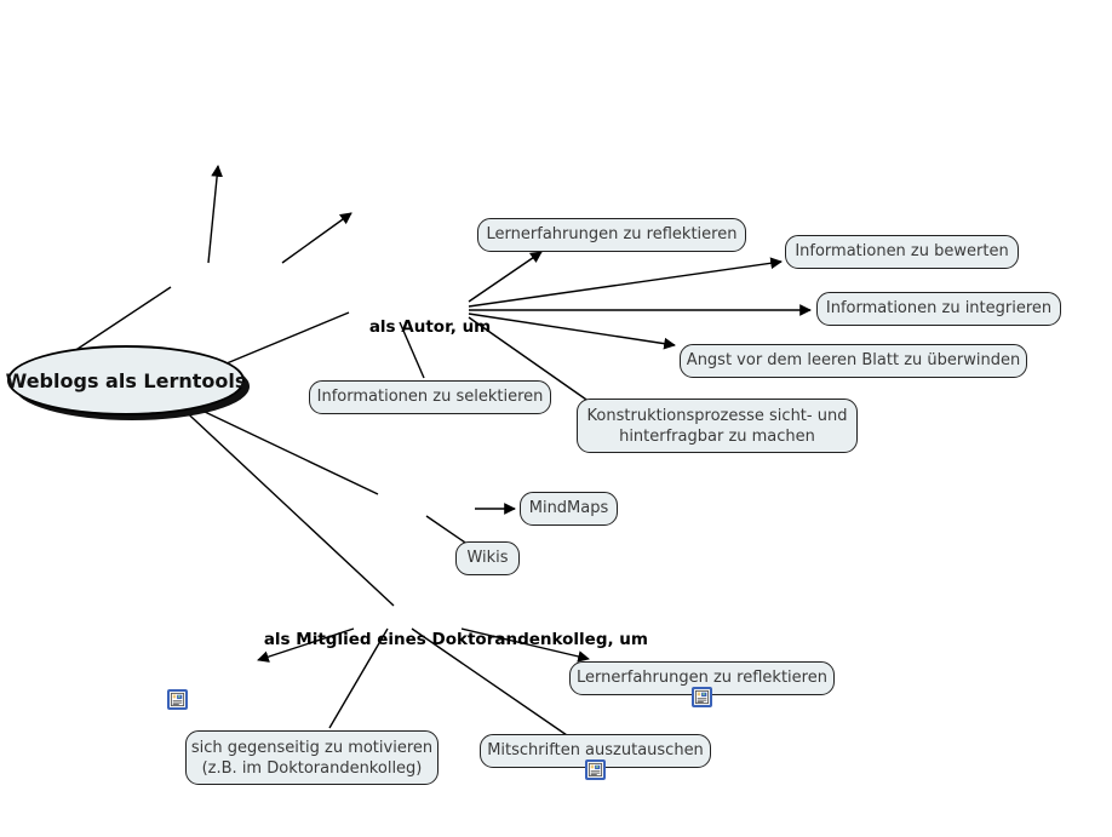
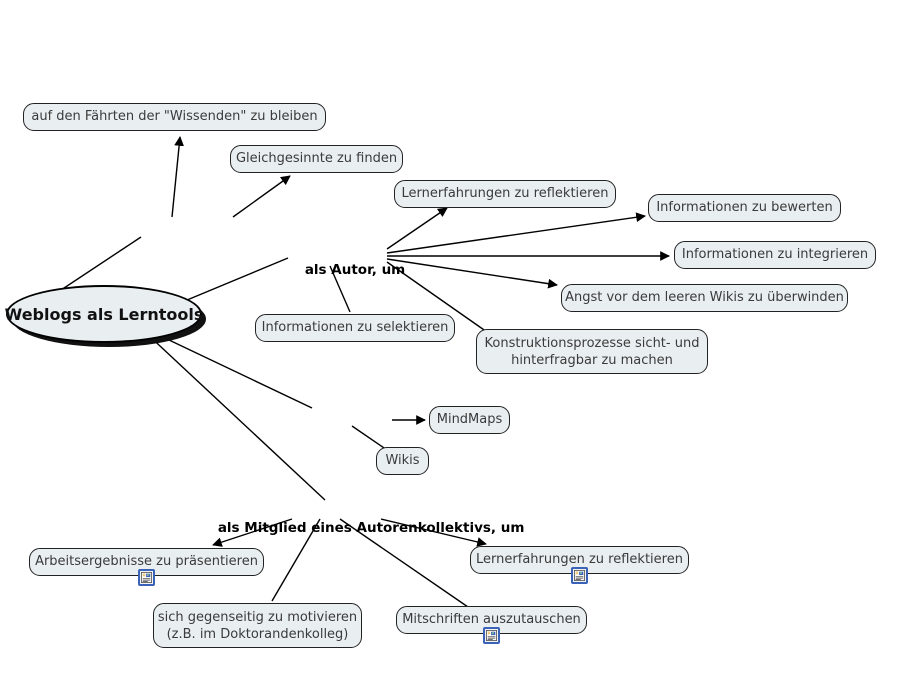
  Weblogs als Lerntools
  als Autor, um
- als Mitglied eines Doktorandenkolleg, um
+ als Mitglied eines Autorenkollektivs, um
+ auf den Fährten der "Wissenden" zu bleiben
+ Gleichgesinnte zu finden
  Lernerfahrungen zu reflektieren
  Informationen zu bewerten
  Informationen zu integrieren
- Angst vor dem leeren Blatt zu überwinden
+ Angst vor dem leeren Wikis zu überwinden
  Informationen zu selektieren
  Konstruktionsprozesse sicht- und
  hinterfragbar zu machen
  MindMaps
  Wikis
+ Arbeitsergebnisse zu präsentieren
  sich gegenseitig zu motivieren
  (z.B. im Doktorandenkolleg)
  Mitschriften auszutauschen
  Lernerfahrungen zu reflektieren
